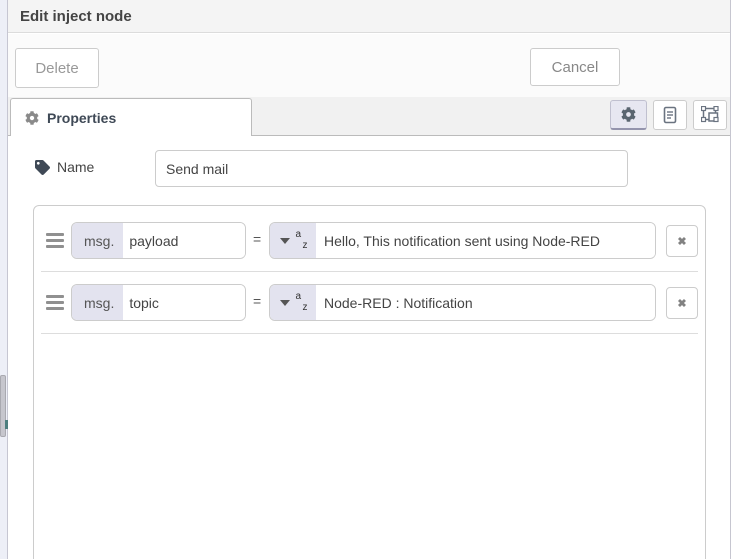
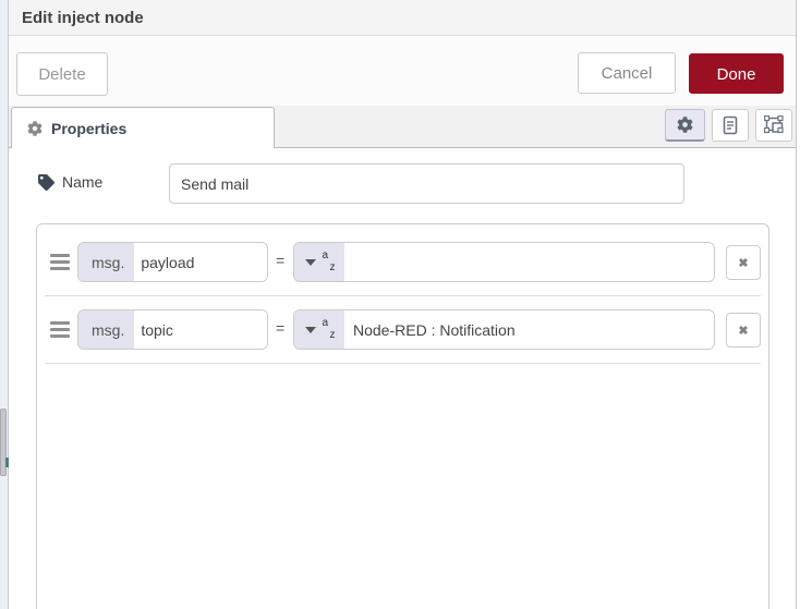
  Edit inject node
  Delete
  Cancel
+ Done
  Properties
  Name
  Send mail
  msg.
  payload
  =
  a
  z
- Hello, This notification sent using Node-RED
  ✖
  msg.
  topic
  =
  a
  z
  Node-RED : Notification
  ✖
